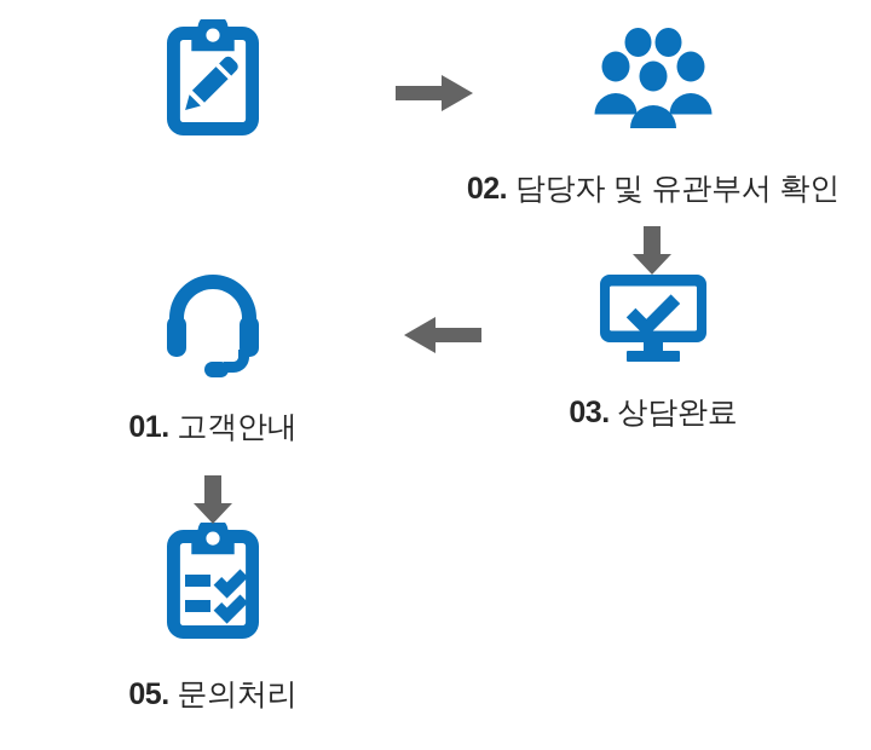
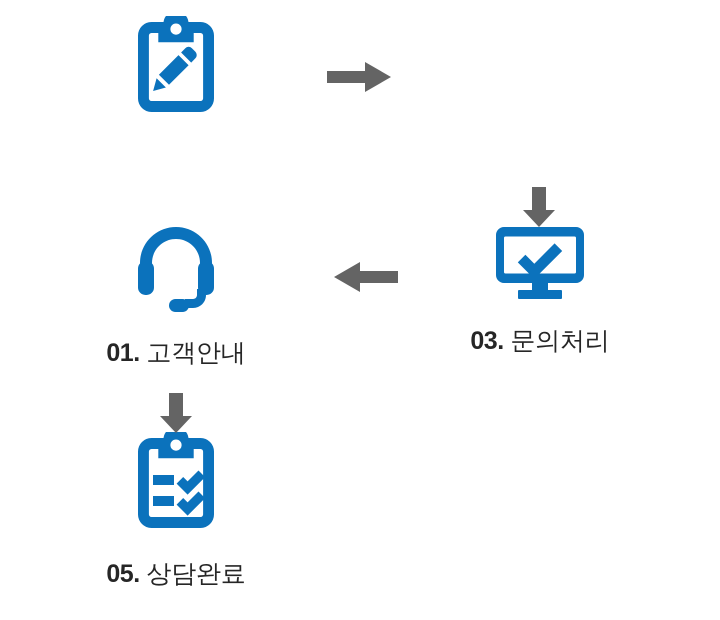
- 02. 담당자 및 유관부서 확인
- 03. 상담완료
+ 03. 문의처리
  01. 고객안내
- 05. 문의처리
+ 05. 상담완료
